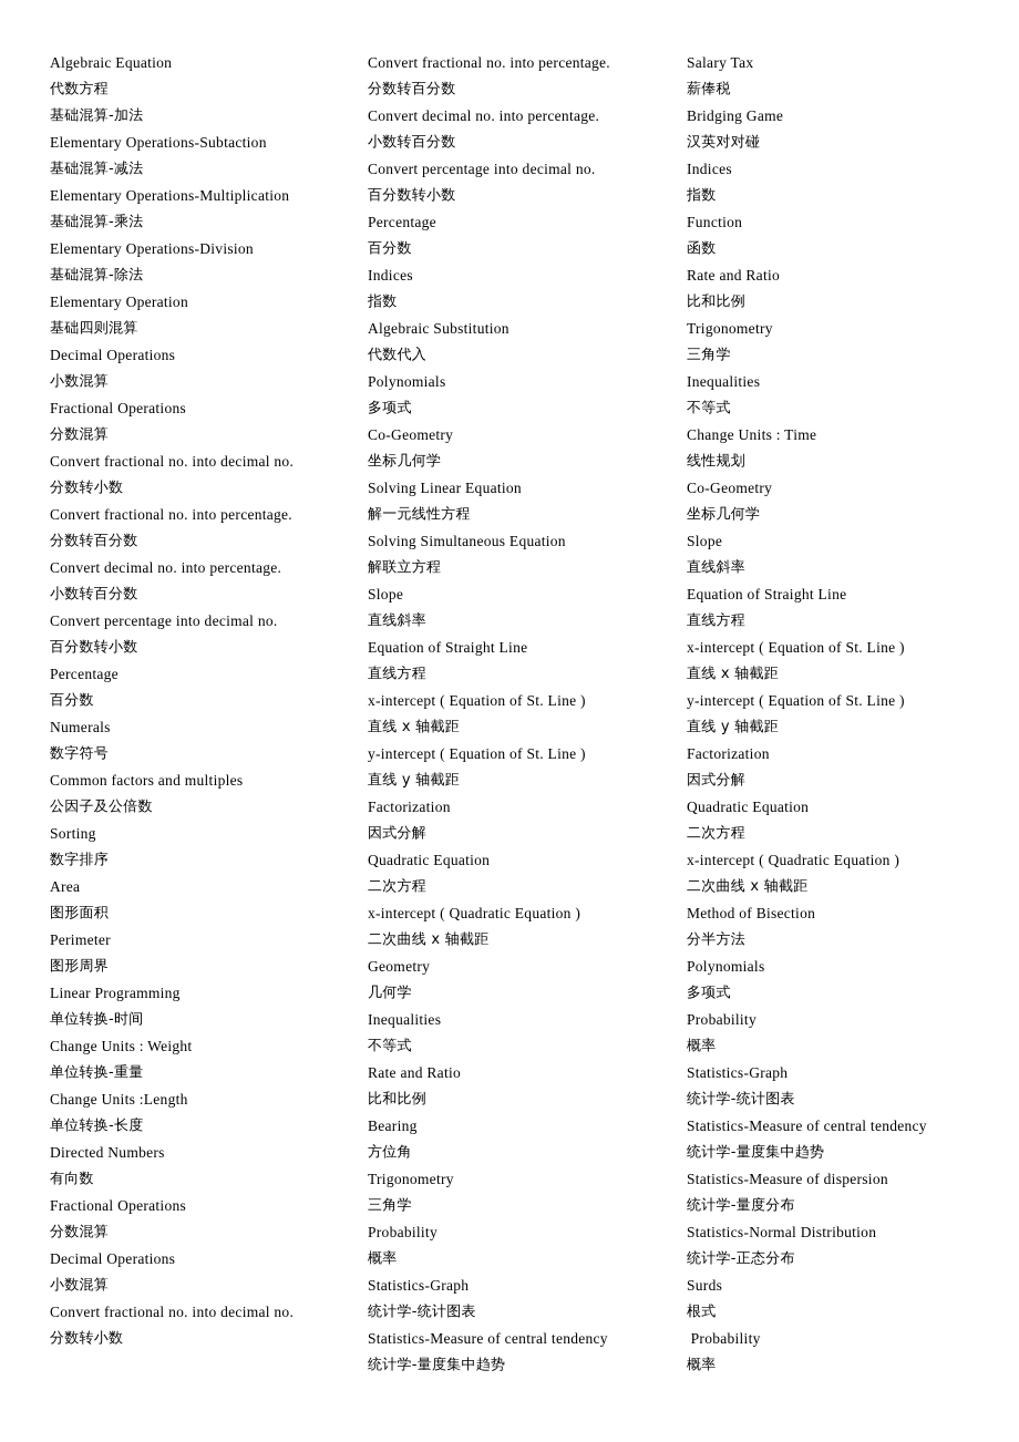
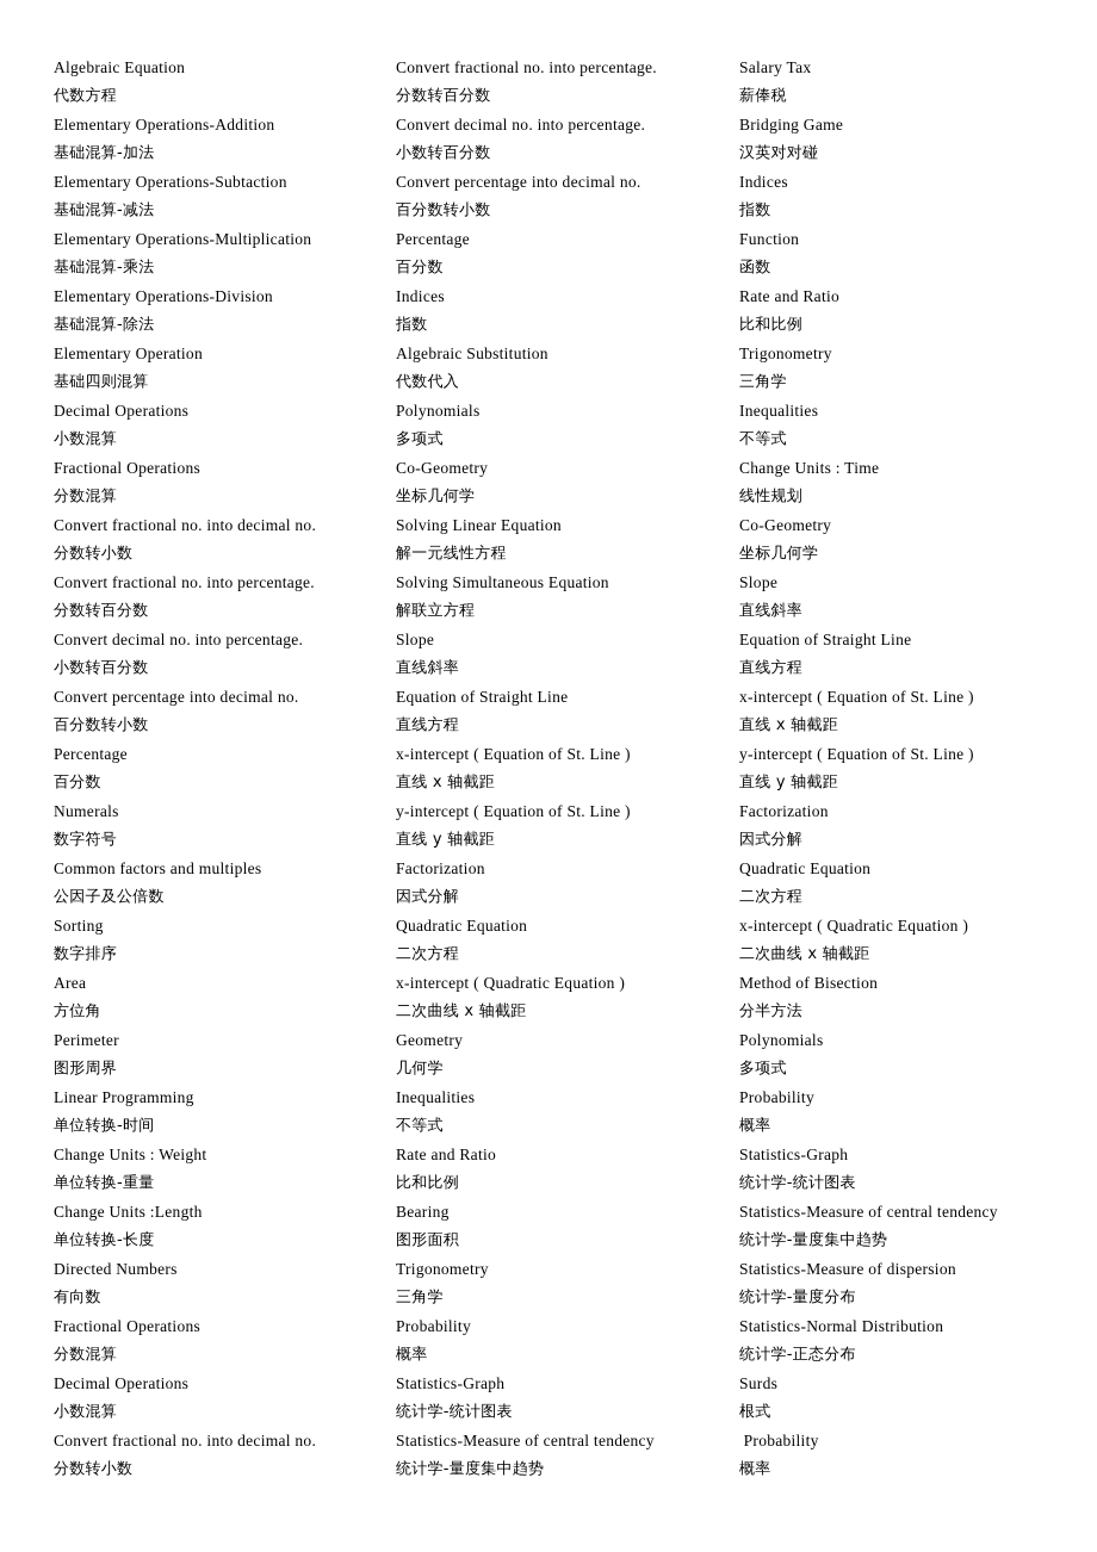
  Algebraic Equation
  代数方程
+ Elementary Operations-Addition
  基础混算-加法
  Elementary Operations-Subtaction
  基础混算-减法
  Elementary Operations-Multiplication
  基础混算-乘法
  Elementary Operations-Division
  基础混算-除法
  Elementary Operation
  基础四则混算
  Decimal Operations
  小数混算
  Fractional Operations
  分数混算
  Convert fractional no. into decimal no.
  分数转小数
  Convert fractional no. into percentage.
  分数转百分数
  Convert decimal no. into percentage.
  小数转百分数
  Convert percentage into decimal no.
  百分数转小数
  Percentage
  百分数
  Numerals
  数字符号
  Common factors and multiples
  公因子及公倍数
  Sorting
  数字排序
  Area
- 图形面积
+ 方位角
  Perimeter
  图形周界
  Linear Programming
  单位转换-时间
  Change Units : Weight
  单位转换-重量
  Change Units :Length
  单位转换-长度
  Directed Numbers
  有向数
  Fractional Operations
  分数混算
  Decimal Operations
  小数混算
  Convert fractional no. into decimal no.
  分数转小数
  Convert fractional no. into percentage.
  分数转百分数
  Convert decimal no. into percentage.
  小数转百分数
  Convert percentage into decimal no.
  百分数转小数
  Percentage
  百分数
  Indices
  指数
  Algebraic Substitution
  代数代入
  Polynomials
  多项式
  Co-Geometry
  坐标几何学
  Solving Linear Equation
  解一元线性方程
  Solving Simultaneous Equation
  解联立方程
  Slope
  直线斜率
  Equation of Straight Line
  直线方程
  x-intercept ( Equation of St. Line )
  直线 x 轴截距
  y-intercept ( Equation of St. Line )
  直线 y 轴截距
  Factorization
  因式分解
  Quadratic Equation
  二次方程
  x-intercept ( Quadratic Equation )
  二次曲线 x 轴截距
  Geometry
  几何学
  Inequalities
  不等式
  Rate and Ratio
  比和比例
  Bearing
- 方位角
+ 图形面积
  Trigonometry
  三角学
  Probability
  概率
  Statistics-Graph
  统计学-统计图表
  Statistics-Measure of central tendency
  统计学-量度集中趋势
  Salary Tax
  薪俸税
  Bridging Game
  汉英对对碰
  Indices
  指数
  Function
  函数
  Rate and Ratio
  比和比例
  Trigonometry
  三角学
  Inequalities
  不等式
  Change Units : Time
  线性规划
  Co-Geometry
  坐标几何学
  Slope
  直线斜率
  Equation of Straight Line
  直线方程
  x-intercept ( Equation of St. Line )
  直线 x 轴截距
  y-intercept ( Equation of St. Line )
  直线 y 轴截距
  Factorization
  因式分解
  Quadratic Equation
  二次方程
  x-intercept ( Quadratic Equation )
  二次曲线 x 轴截距
  Method of Bisection
  分半方法
  Polynomials
  多项式
  Probability
  概率
  Statistics-Graph
  统计学-统计图表
  Statistics-Measure of central tendency
  统计学-量度集中趋势
  Statistics-Measure of dispersion
  统计学-量度分布
  Statistics-Normal Distribution
  统计学-正态分布
  Surds
  根式
  Probability
  概率
